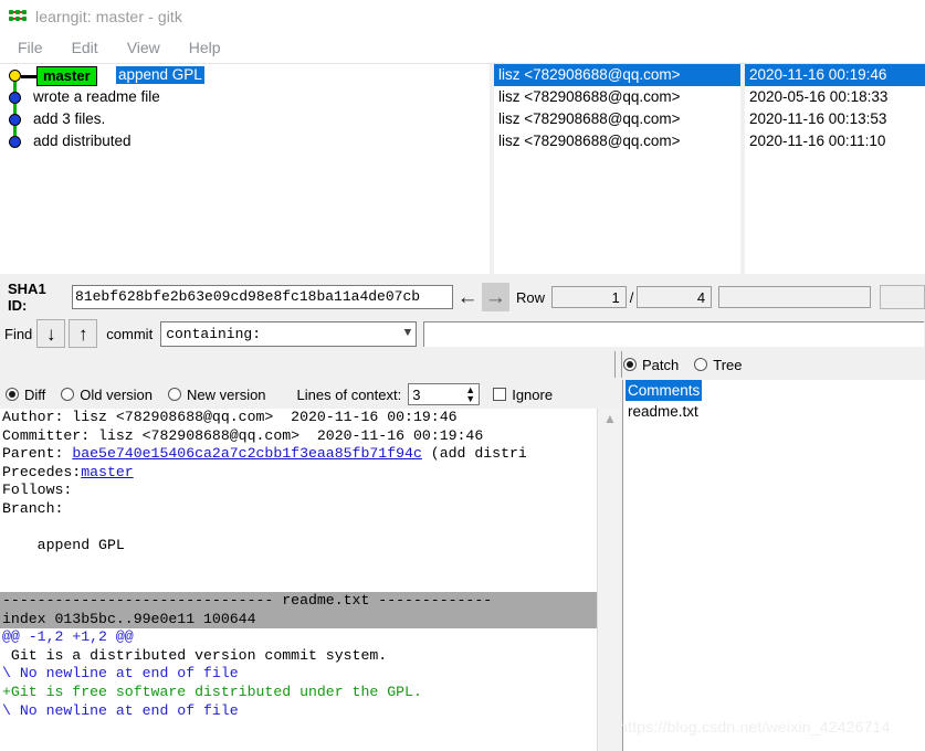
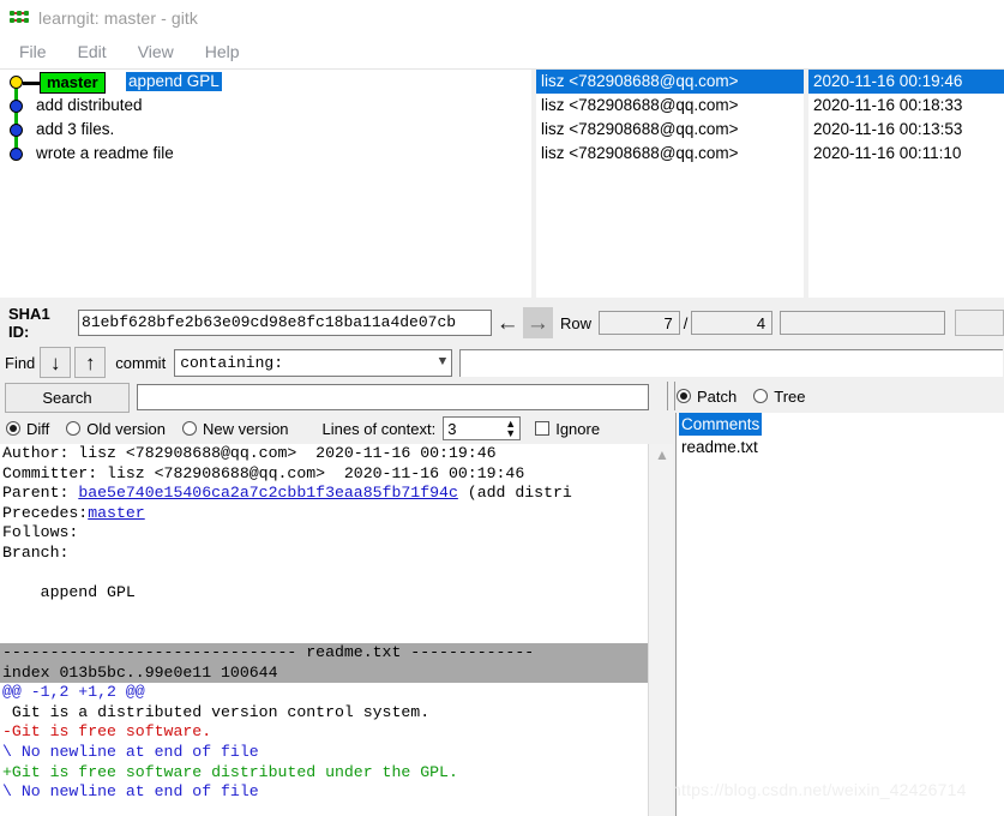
  learngit: master - gitk
  File
  Edit
  View
  Help
  master
  append GPL
- wrote a readme file
+ add distributed
  add 3 files.
- add distributed
+ wrote a readme file
  lisz <782908688@qq.com>
  lisz <782908688@qq.com>
  lisz <782908688@qq.com>
  lisz <782908688@qq.com>
  2020-11-16 00:19:46
- 2020-05-16 00:18:33
+ 2020-11-16 00:18:33
  2020-11-16 00:13:53
  2020-11-16 00:11:10
  SHA1 ID:
  81ebf628bfe2b63e09cd98e8fc18ba11a4de07cb
  ←
  →
  Row
- 1
+ 7
  /
  4
  Find
  ↓
  ↑
  commit
  containing:
  ▼
+ Search
  Diff
  Old version
  New version
  Lines of context:
  3
  ▲
  ▼
  Ignore
  Patch
  Tree
  Author: lisz <782908688@qq.com> 2020-11-16 00:19:46
  Committer: lisz <782908688@qq.com> 2020-11-16 00:19:46
  Parent: bae5e740e15406ca2a7c2cbb1f3eaa85fb71f94c (add distri
  Precedes:master
  Follows:
  Branch:
  append GPL
  ------------------------------- readme.txt -------------
  index 013b5bc..99e0e11 100644
  @@ -1,2 +1,2 @@
- Git is a distributed version commit system.
+ Git is a distributed version control system.
+ -Git is free software.
  \ No newline at end of file
  +Git is free software distributed under the GPL.
  \ No newline at end of file
  ▲
  Comments
  readme.txt
  https://blog.csdn.net/weixin_42426714
